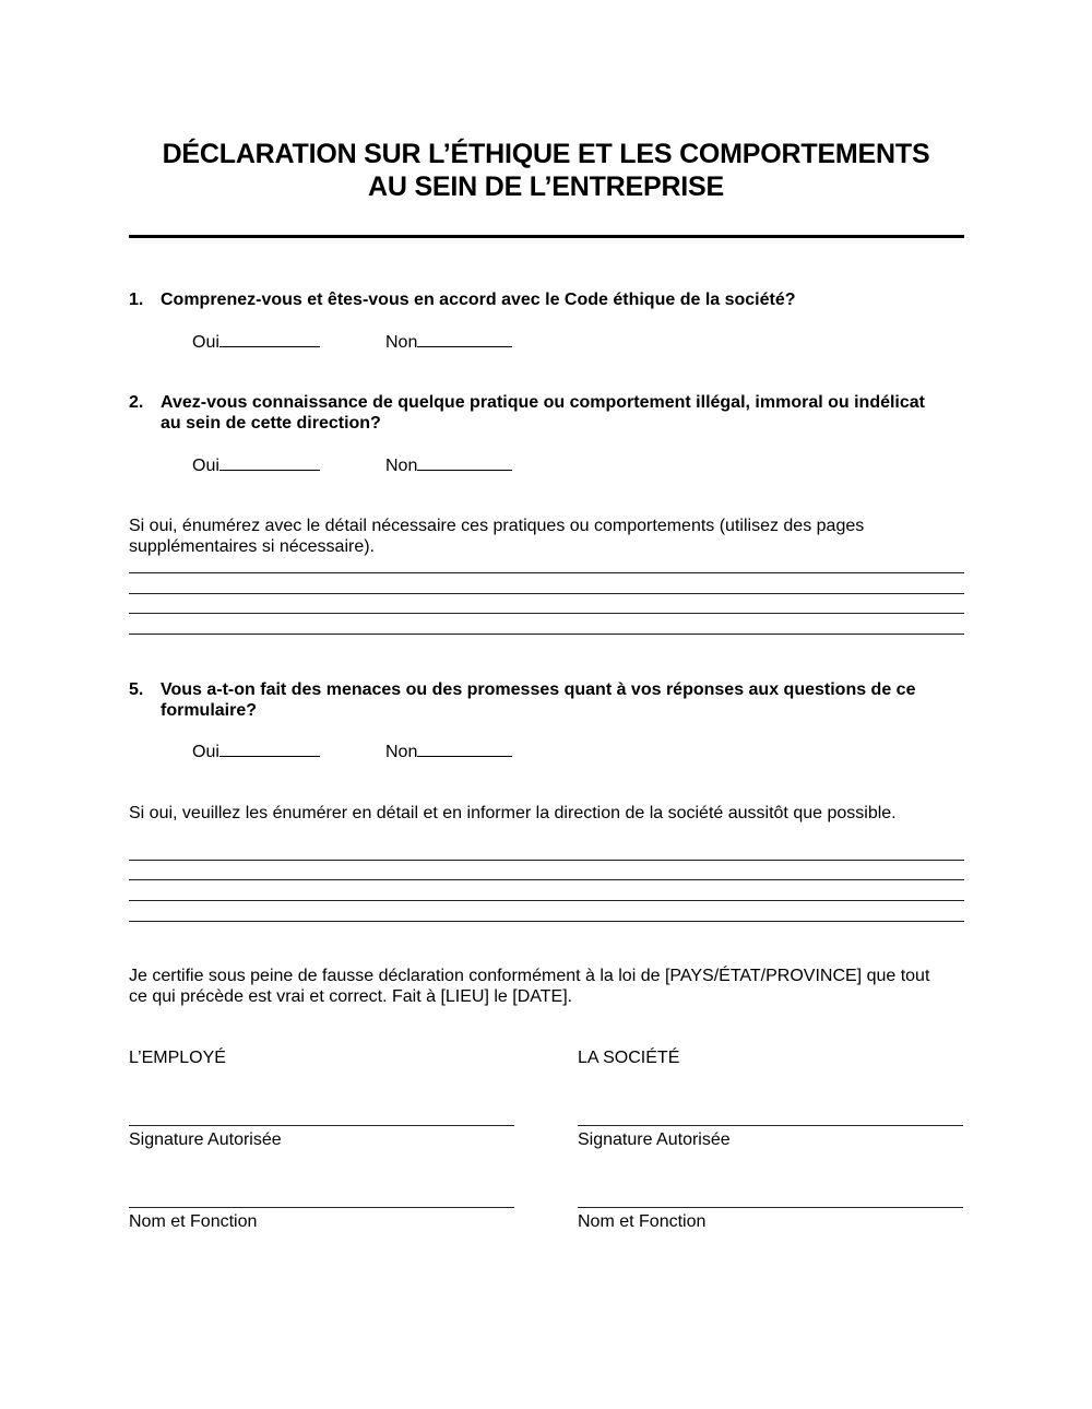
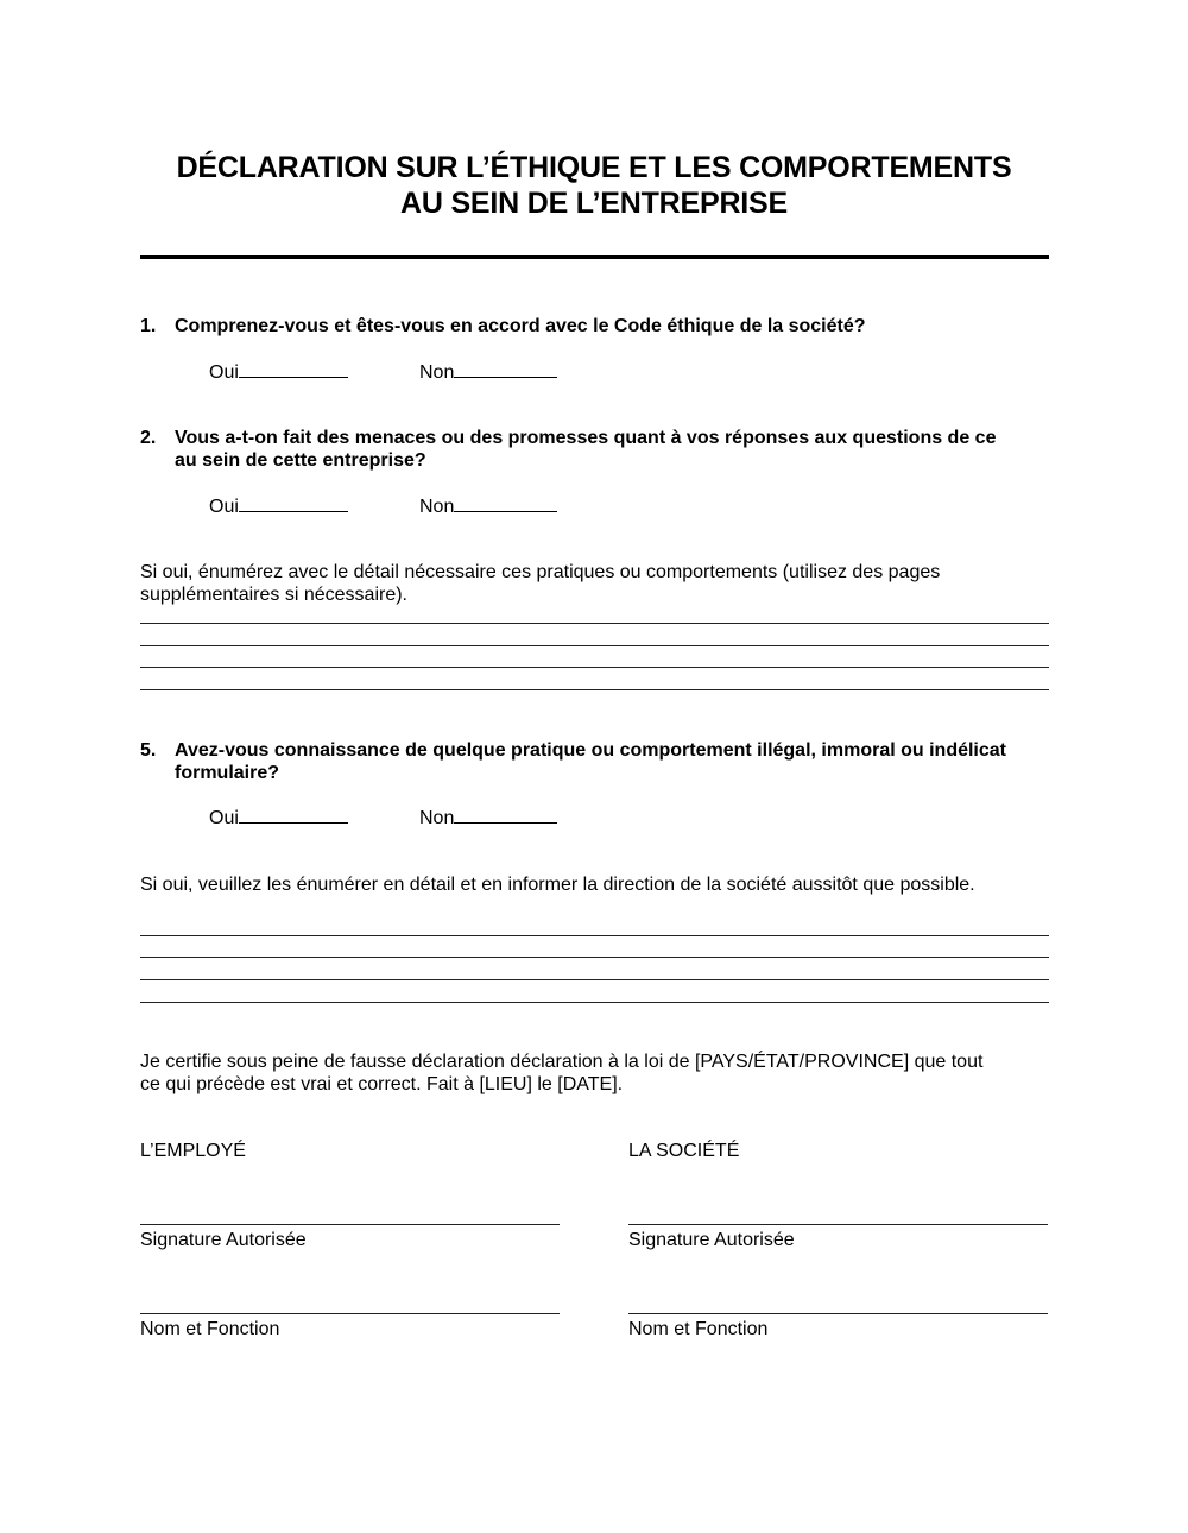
  DÉCLARATION SUR L’ÉTHIQUE ET LES COMPORTEMENTS
  AU SEIN DE L’ENTREPRISE
  1.
  Comprenez-vous et êtes-vous en accord avec le Code éthique de la société?
  Oui
  Non
  2.
- Avez-vous connaissance de quelque pratique ou comportement illégal, immoral ou indélicat
+ Vous a-t-on fait des menaces ou des promesses quant à vos réponses aux questions de ce
- au sein de cette direction?
+ au sein de cette entreprise?
  Oui
  Non
  Si oui, énumérez avec le détail nécessaire ces pratiques ou comportements (utilisez des pages
  supplémentaires si nécessaire).
  5.
- Vous a-t-on fait des menaces ou des promesses quant à vos réponses aux questions de ce
+ Avez-vous connaissance de quelque pratique ou comportement illégal, immoral ou indélicat
  formulaire?
  Oui
  Non
  Si oui, veuillez les énumérer en détail et en informer la direction de la société aussitôt que possible.
- Je certifie sous peine de fausse déclaration conformément à la loi de [PAYS/ÉTAT/PROVINCE] que tout
+ Je certifie sous peine de fausse déclaration déclaration à la loi de [PAYS/ÉTAT/PROVINCE] que tout
  ce qui précède est vrai et correct. Fait à [LIEU] le [DATE].
  L’EMPLOYÉ
  LA SOCIÉTÉ
  Signature Autorisée
  Signature Autorisée
  Nom et Fonction
  Nom et Fonction
